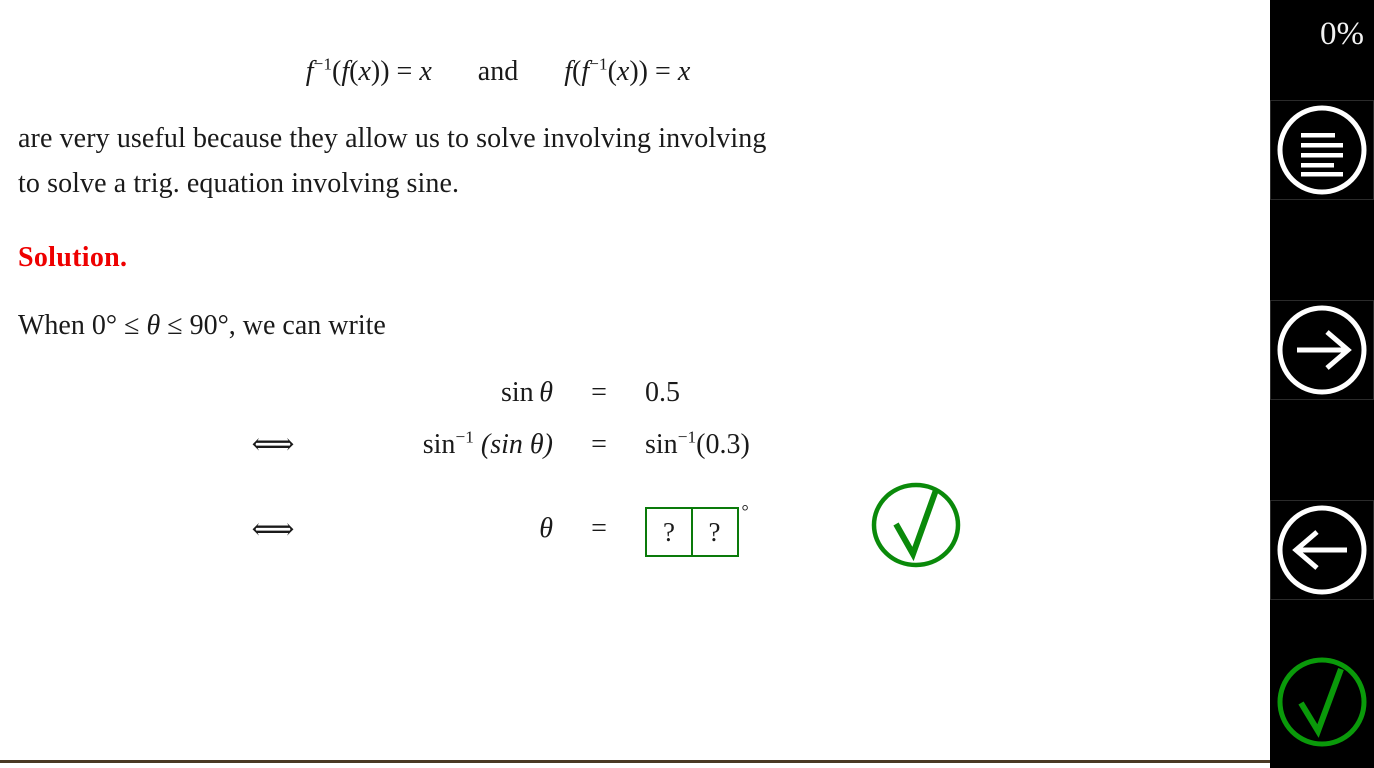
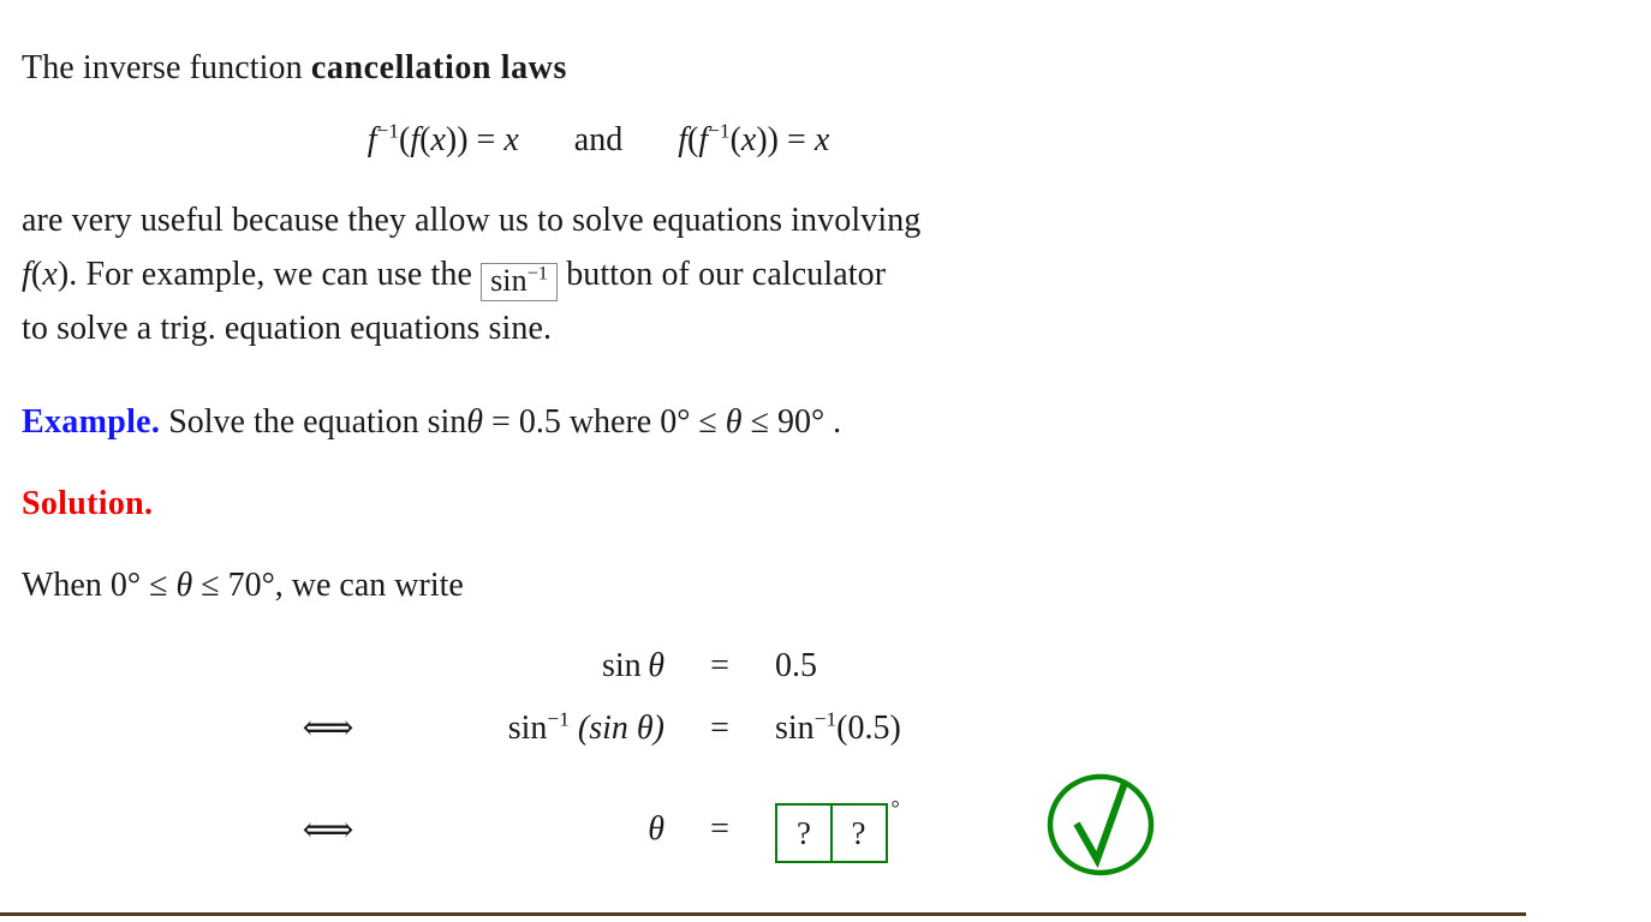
+ The inverse function cancellation laws
  f−1(f(x)) = x and f(f−1(x)) = x
- are very useful because they allow us to solve involving involving
+ are very useful because they allow us to solve equations involving
+ f(x). For example, we can use the sin−1 button of our calculator
- to solve a trig. equation involving sine.
+ to solve a trig. equation equations sine.
+ Example. Solve the equation sinθ = 0.5 where 0° ≤ θ ≤ 90° .
  Solution.
- When 0° ≤ θ ≤ 90°, we can write
+ When 0° ≤ θ ≤ 70°, we can write
  	sin θ	=	0.5
- ⟺	sin−1 (sin θ)	=	sin−1(0.3)
+ ⟺	sin−1 (sin θ)	=	sin−1(0.5)
  ⟺	θ	=	? ?°
- 0%
